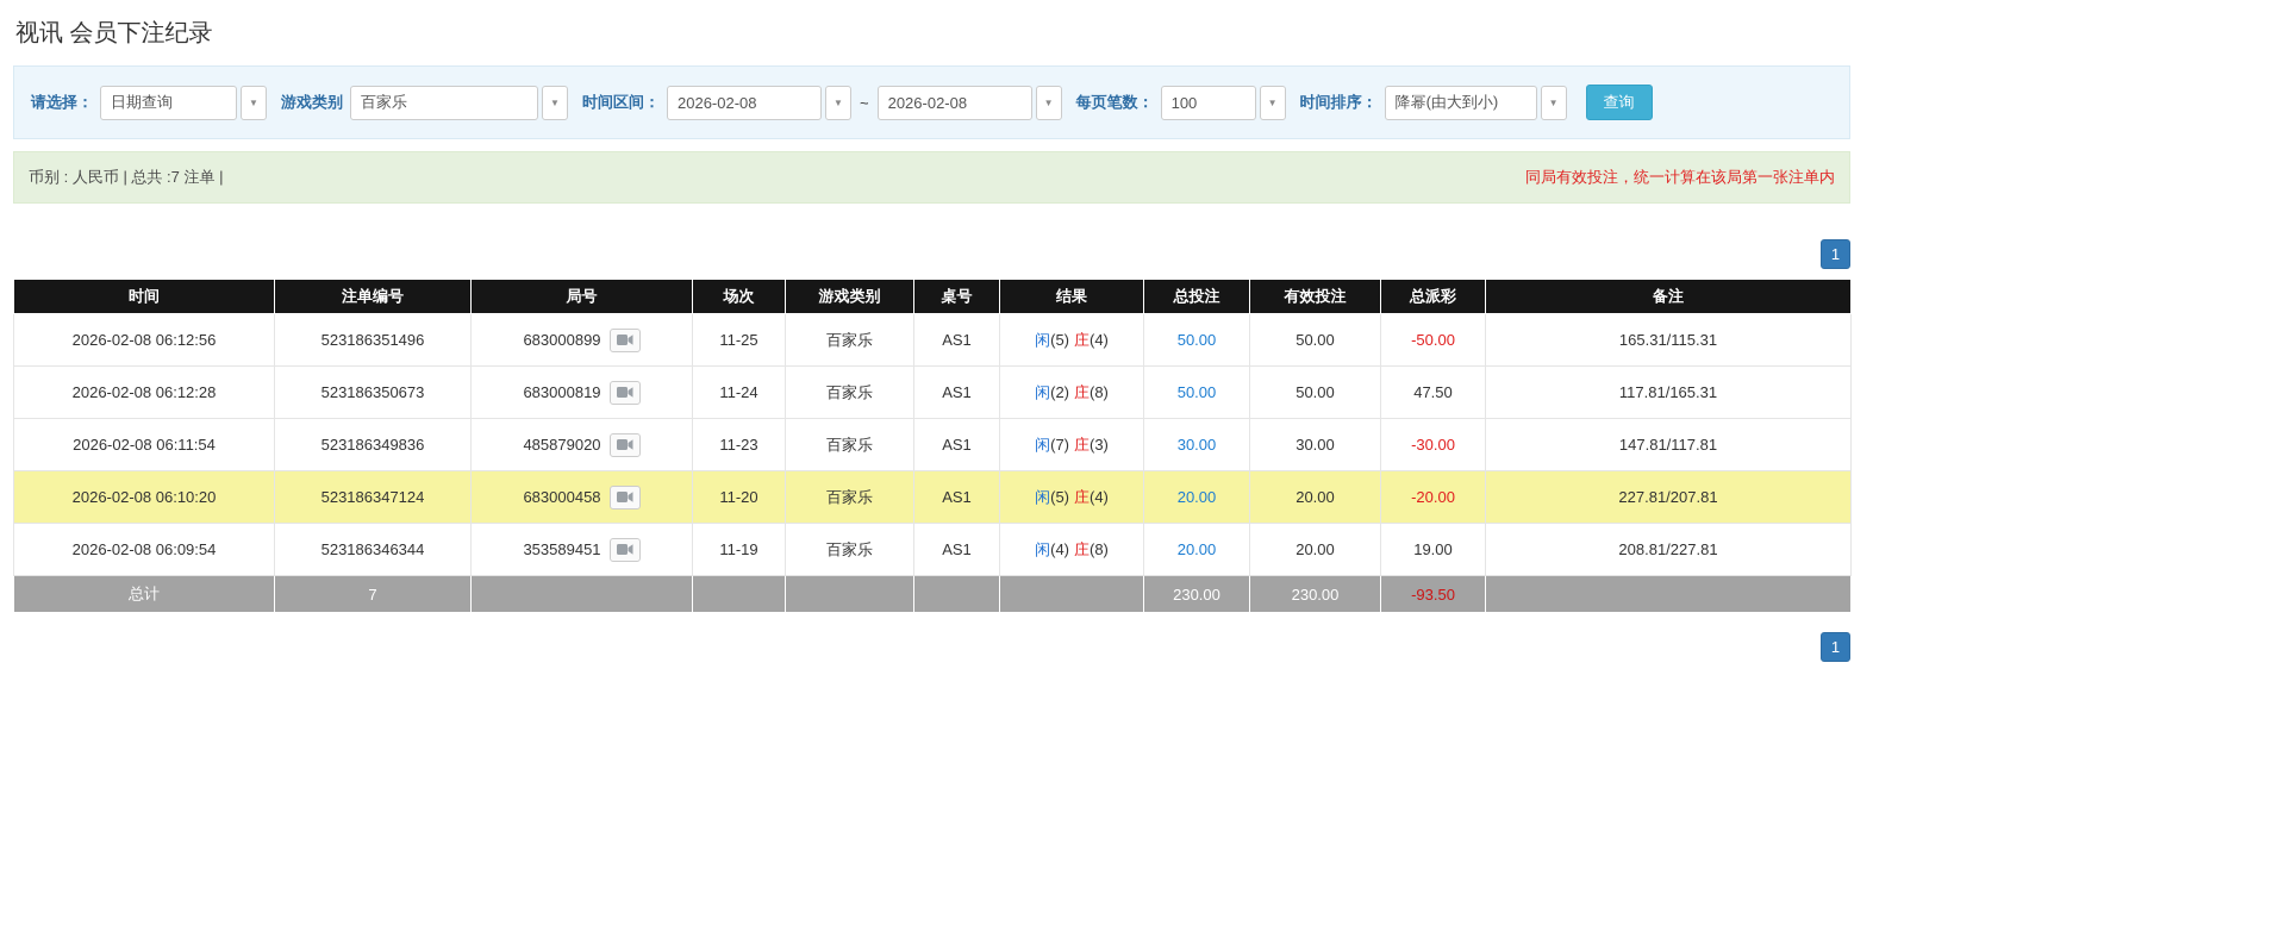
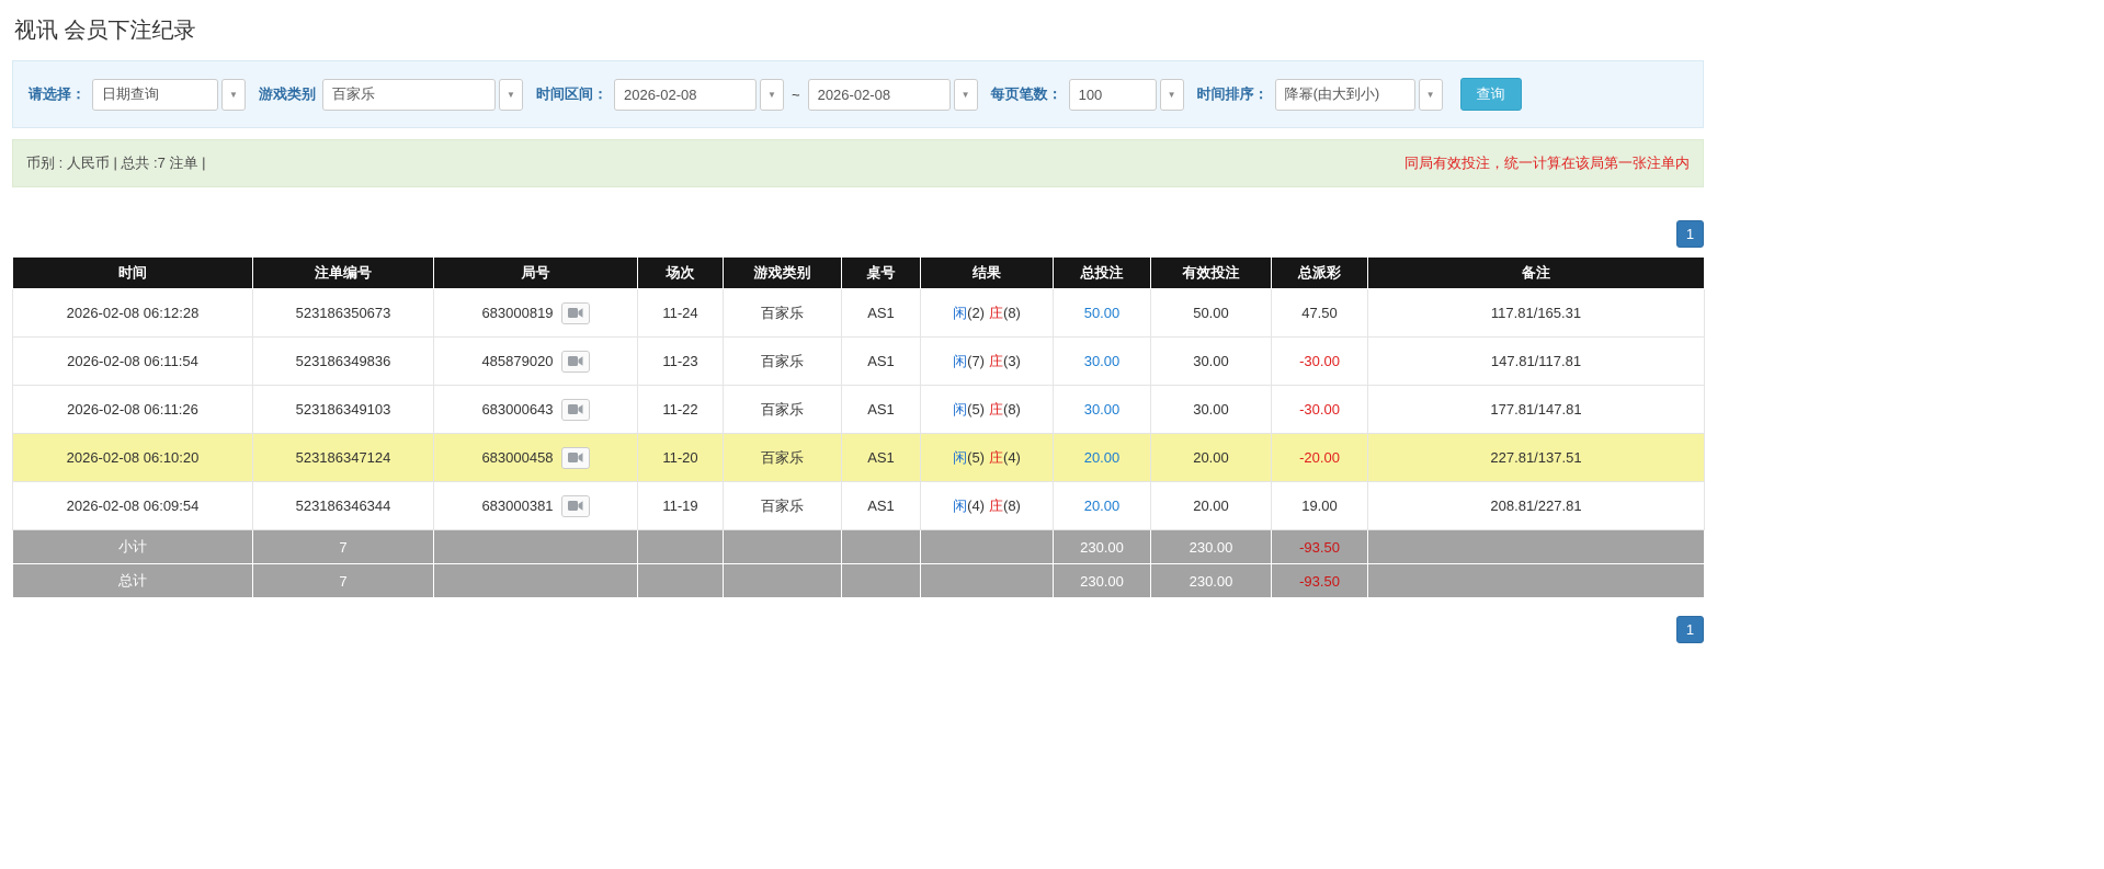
  视讯 会员下注纪录
  请选择：
  日期查询
  ▼
  游戏类别
  百家乐
  ▼
  时间区间：
  2026-02-08
  ▼
  ~
  2026-02-08
  ▼
  每页笔数：
  100
  ▼
  时间排序：
  降幂(由大到小)
  ▼
  查询
  币别 : 人民币 | 总共 :7 注单 |
  同局有效投注，统一计算在该局第一张注单内
  1
  时间	注单编号	局号	场次	游戏类别	桌号	结果	总投注	有效投注	总派彩	备注
- 2026-02-08 06:12:56	523186351496	683000899	11-25	百家乐	AS1	闲(5) 庄(4)	50.00	50.00	-50.00	165.31/115.31
  2026-02-08 06:12:28	523186350673	683000819	11-24	百家乐	AS1	闲(2) 庄(8)	50.00	50.00	47.50	117.81/165.31
  2026-02-08 06:11:54	523186349836	485879020	11-23	百家乐	AS1	闲(7) 庄(3)	30.00	30.00	-30.00	147.81/117.81
+ 2026-02-08 06:11:26	523186349103	683000643	11-22	百家乐	AS1	闲(5) 庄(8)	30.00	30.00	-30.00	177.81/147.81
- 2026-02-08 06:10:20	523186347124	683000458	11-20	百家乐	AS1	闲(5) 庄(4)	20.00	20.00	-20.00	227.81/207.81
+ 2026-02-08 06:10:20	523186347124	683000458	11-20	百家乐	AS1	闲(5) 庄(4)	20.00	20.00	-20.00	227.81/137.51
- 2026-02-08 06:09:54	523186346344	353589451	11-19	百家乐	AS1	闲(4) 庄(8)	20.00	20.00	19.00	208.81/227.81
+ 2026-02-08 06:09:54	523186346344	683000381	11-19	百家乐	AS1	闲(4) 庄(8)	20.00	20.00	19.00	208.81/227.81
+ 小计	7						230.00	230.00	-93.50
  总计	7						230.00	230.00	-93.50
  1
